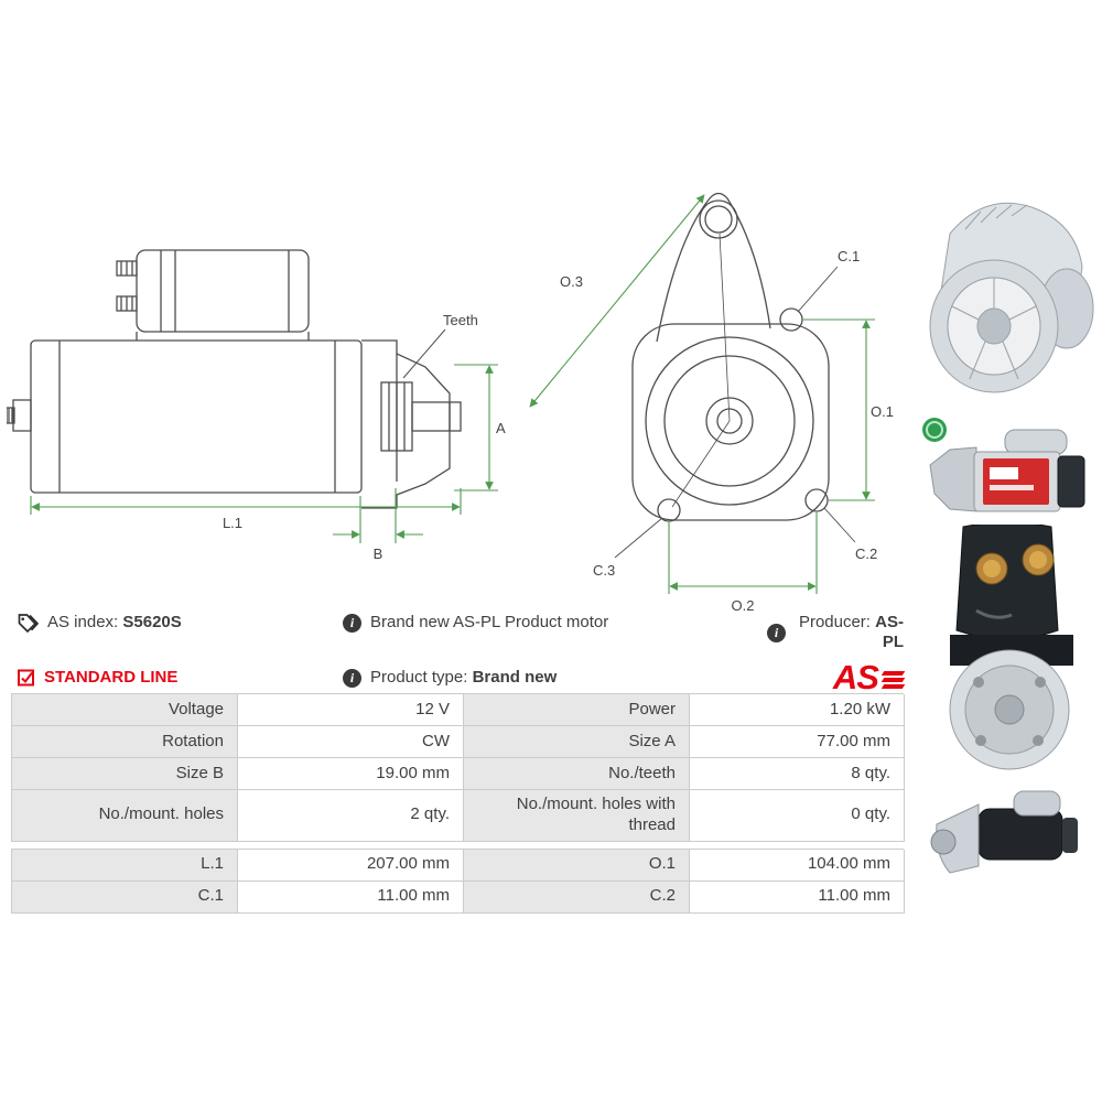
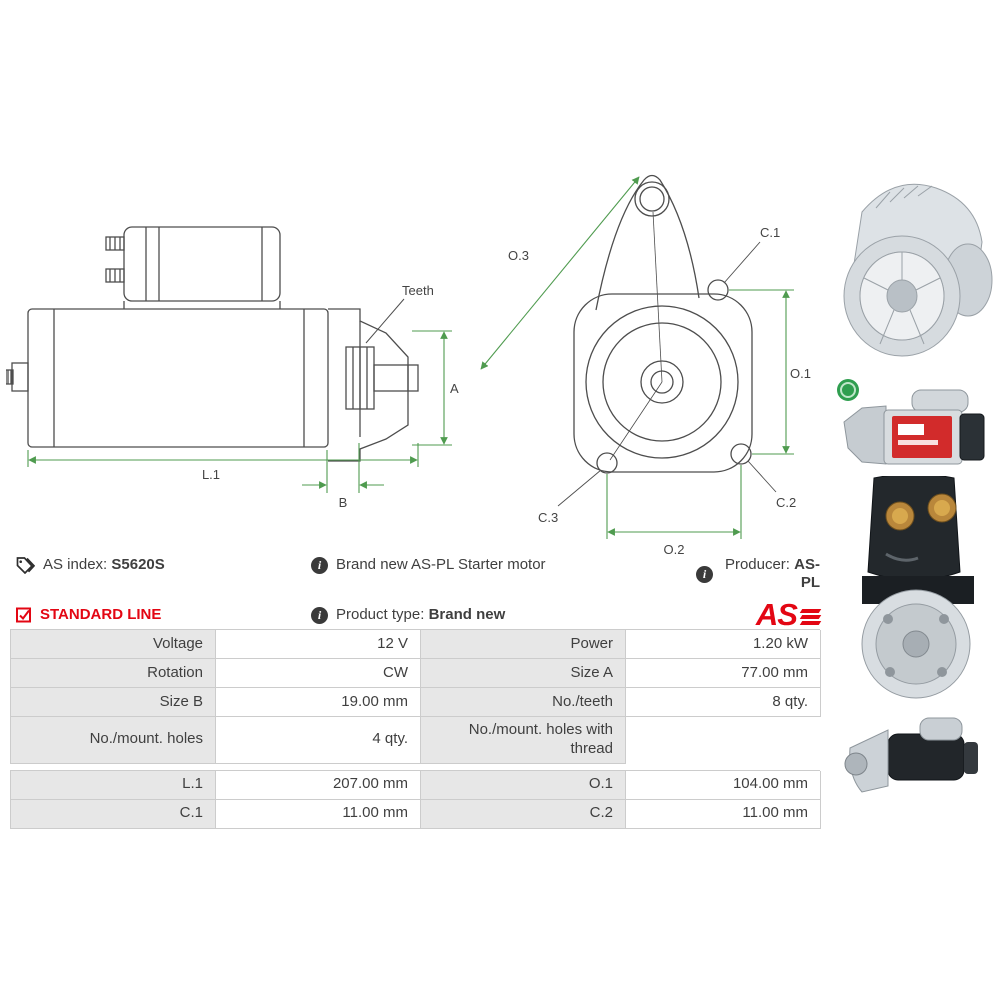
  Teeth
  L.1
  B
  A
  O.3
  C.1
  O.1
  C.2
  C.3
  O.2
  AS index: S5620S
  i
- Brand new AS-PL Product motor
+ Brand new AS-PL Starter motor
  i
  Producer: AS-PL
  STANDARD LINE
  i
  Product type: Brand new
  AS
  Voltage
  12 V
  Power
  1.20 kW
  Rotation
  CW
  Size A
  77.00 mm
  Size B
  19.00 mm
  No./teeth
  8 qty.
  No./mount. holes
- 2 qty.
+ 4 qty.
  No./mount. holes with thread
- 0 qty.
  L.1
  207.00 mm
  O.1
  104.00 mm
  C.1
  11.00 mm
  C.2
  11.00 mm
